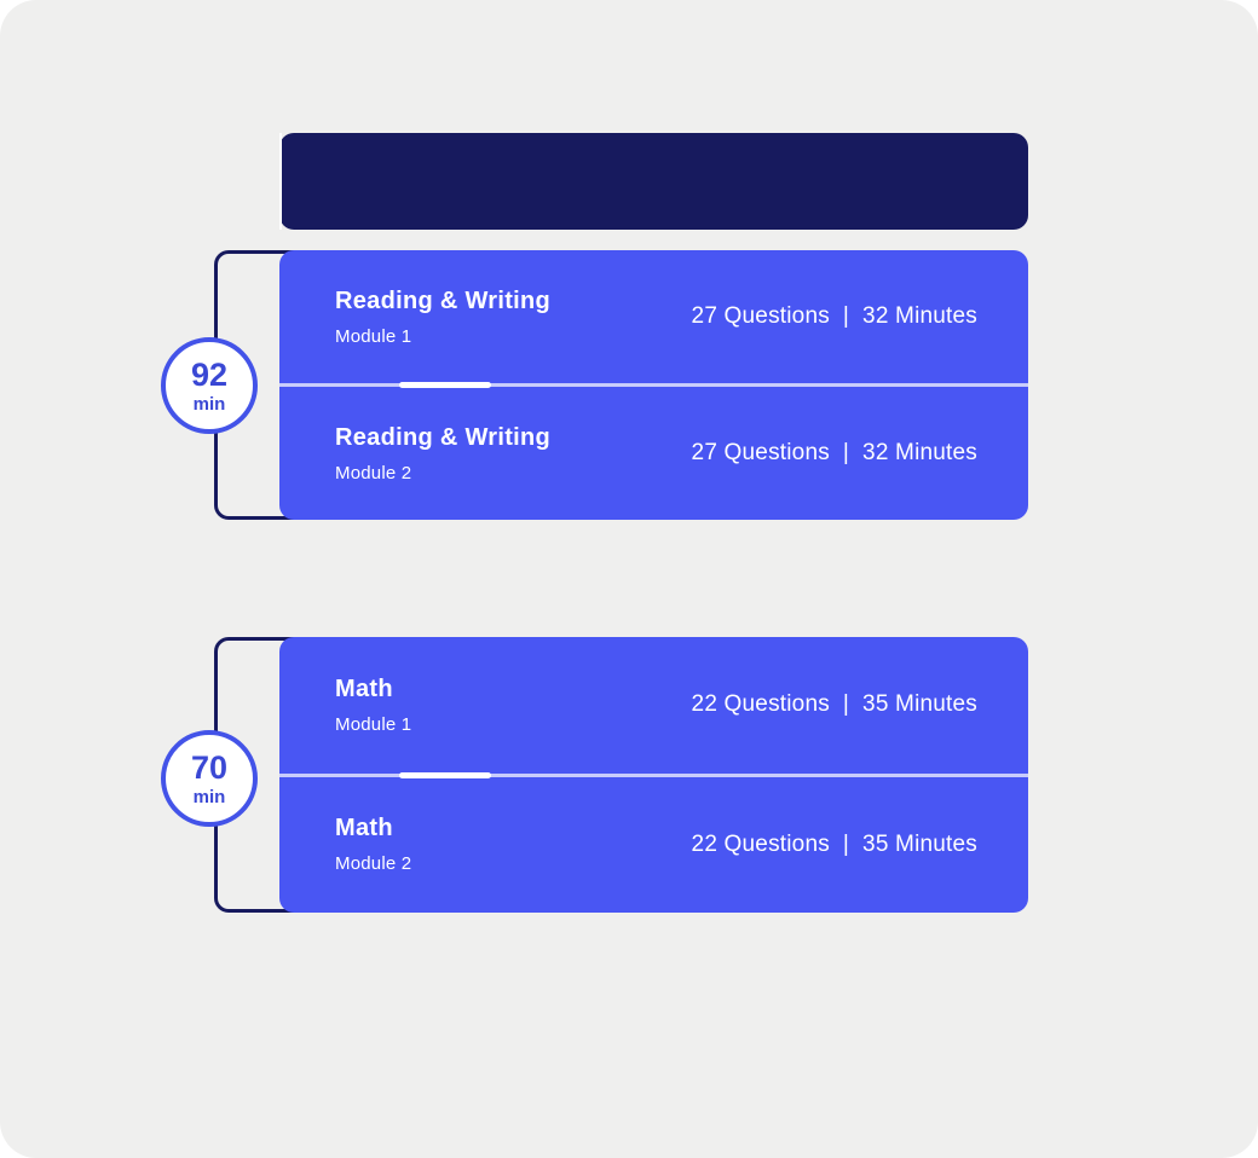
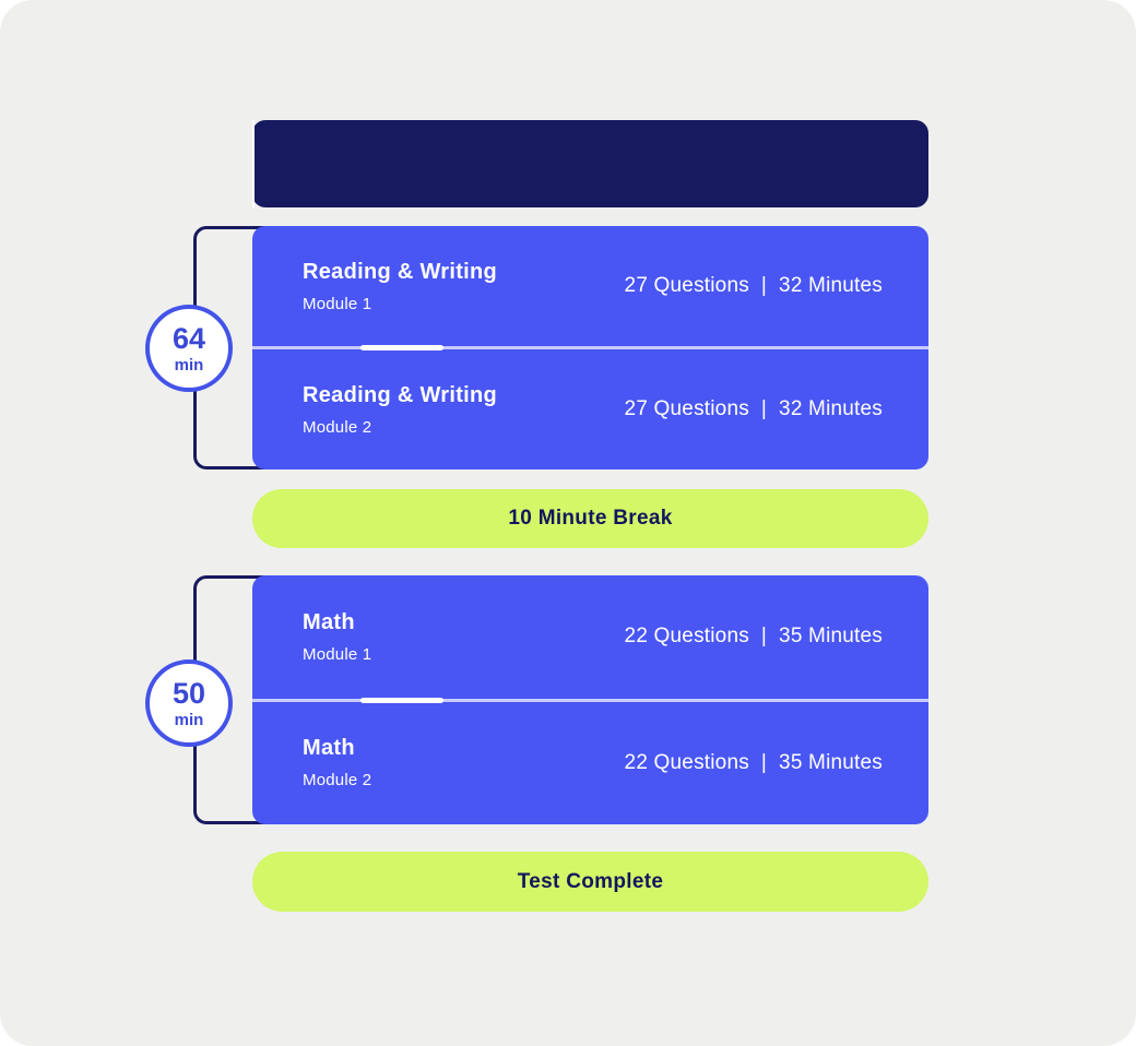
  Reading & Writing
  Module 1
  27 Questions | 32 Minutes
  Reading & Writing
  Module 2
  27 Questions | 32 Minutes
- 92
+ 64
  min
+ 10 Minute Break
  Math
  Module 1
  22 Questions | 35 Minutes
  Math
  Module 2
  22 Questions | 35 Minutes
- 70
+ 50
  min
+ Test Complete
